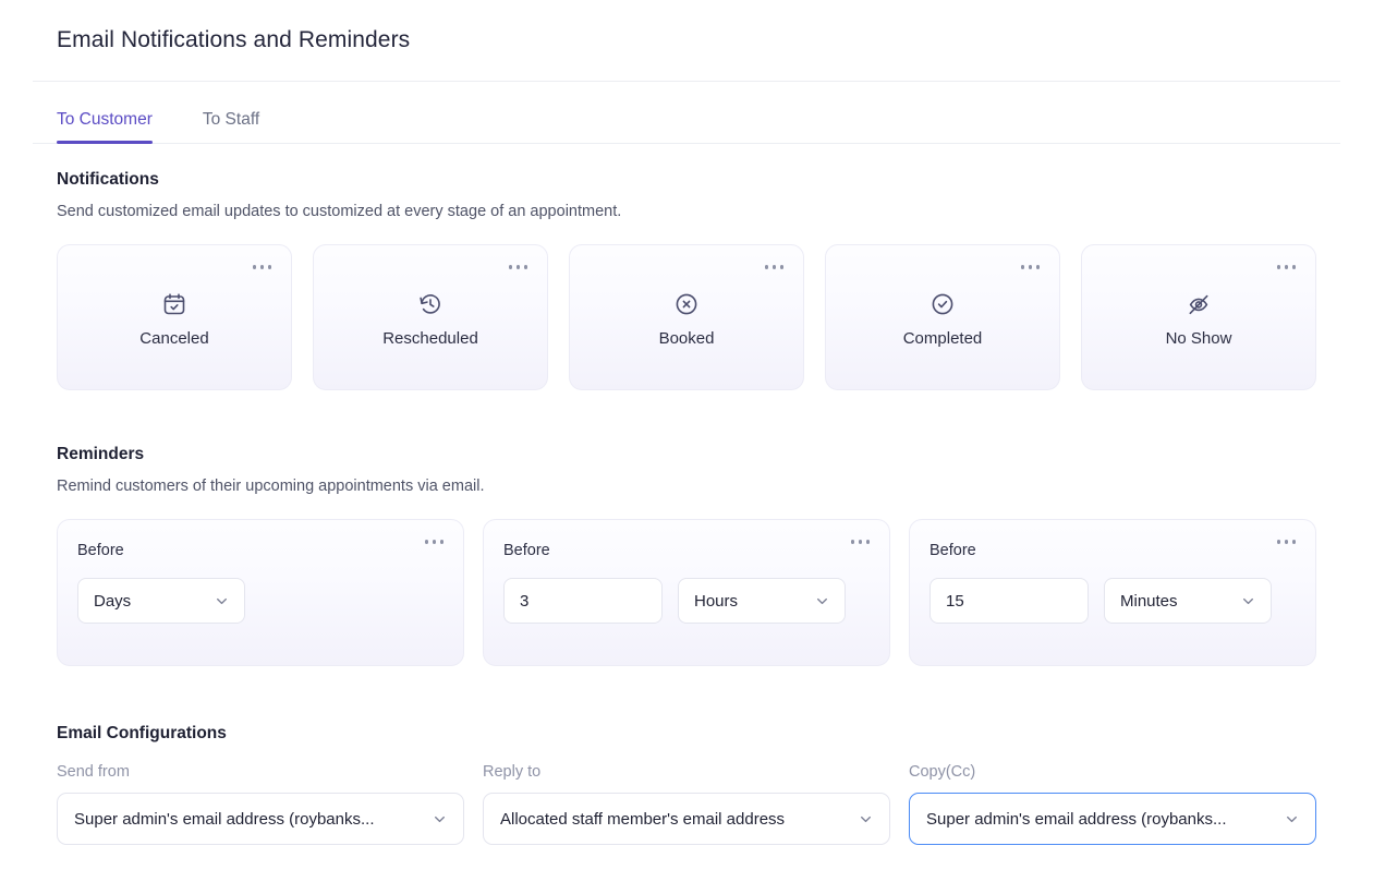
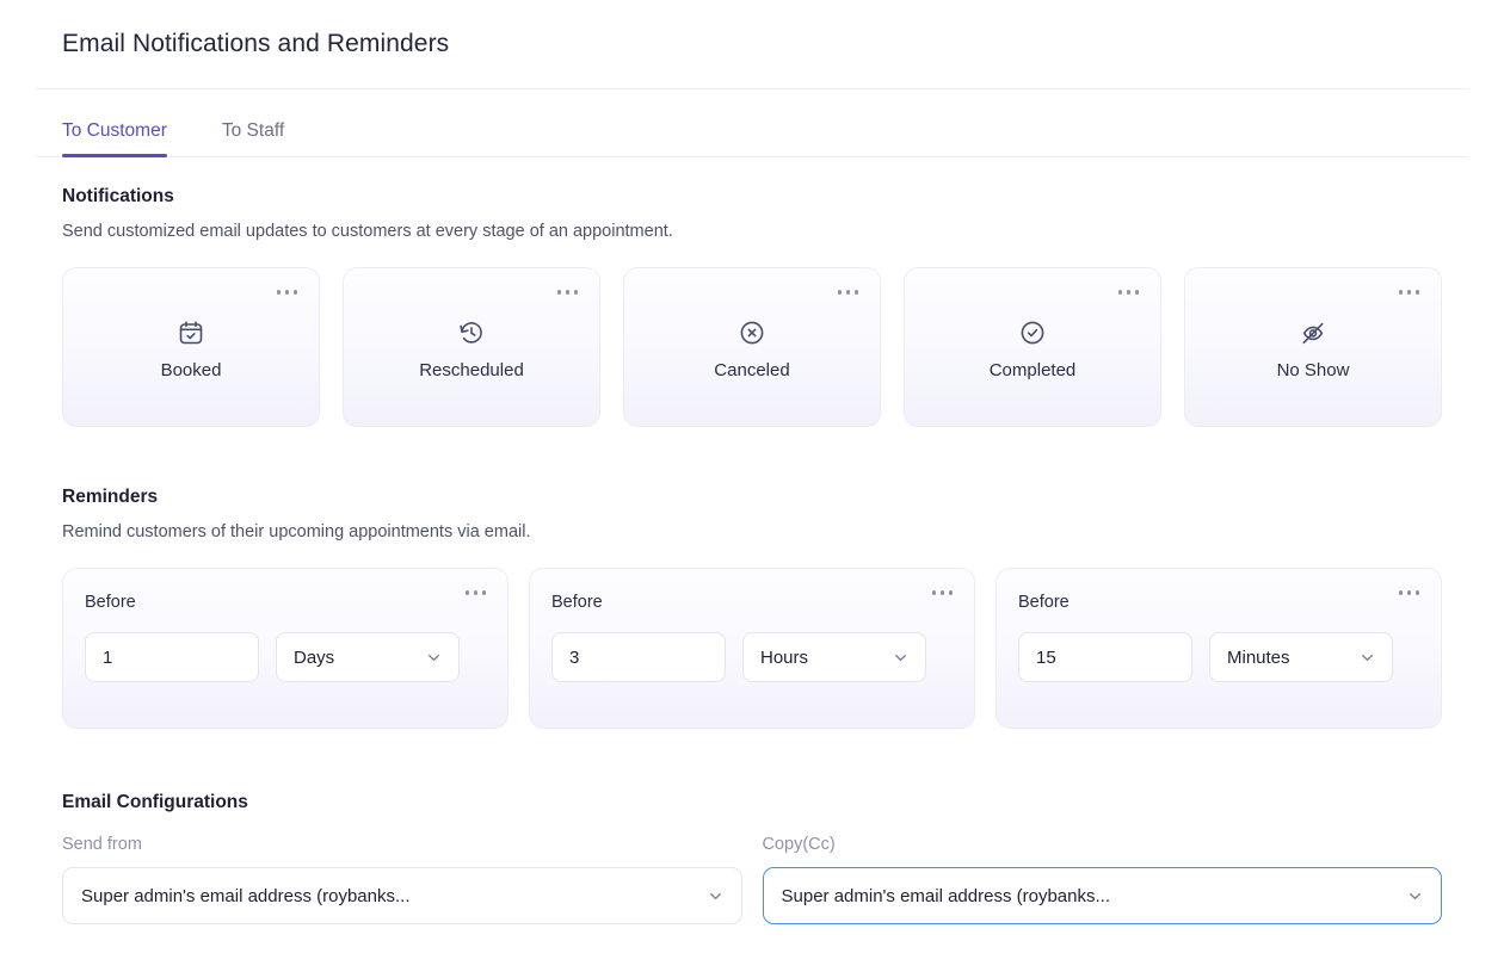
  Email Notifications and Reminders
  To Customer
  To Staff
  Notifications
- Send customized email updates to customized at every stage of an appointment.
+ Send customized email updates to customers at every stage of an appointment.
- Canceled
+ Booked
  Rescheduled
- Booked
+ Canceled
  Completed
  No Show
  Reminders
  Remind customers of their upcoming appointments via email.
  Before
+ 1
  Days
  Before
  3
  Hours
  Before
  15
  Minutes
  Email Configurations
  Send from
  Super admin's email address (roybanks...
- Reply to
- Allocated staff member's email address
  Copy(Cc)
  Super admin's email address (roybanks...
